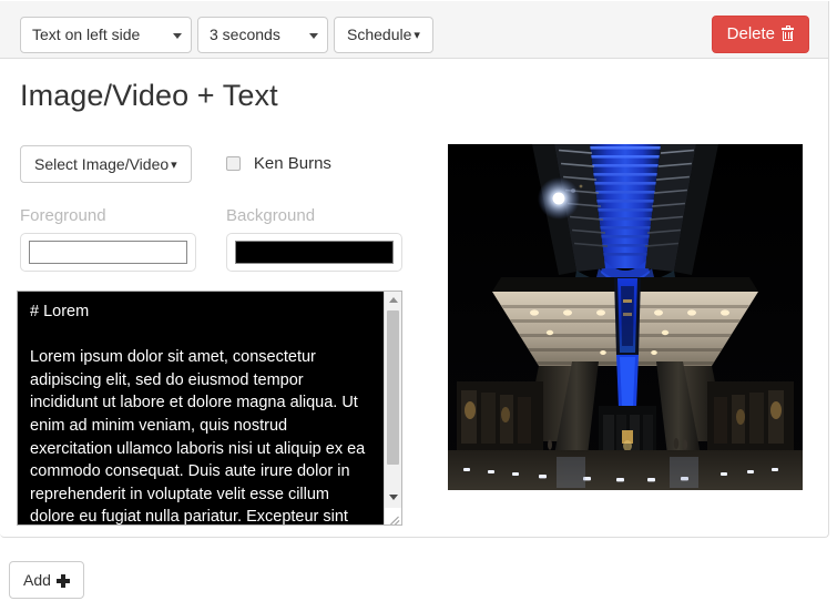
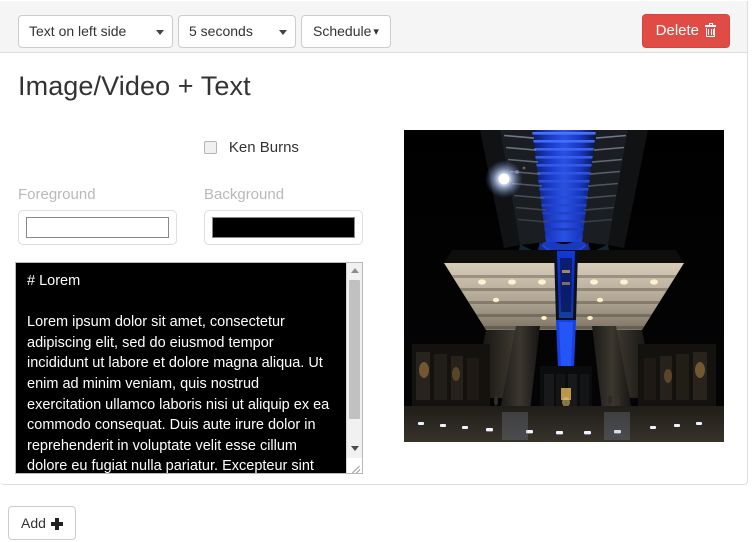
  Text on left side
- 3 seconds
+ 5 seconds
  Schedule ▾
  Delete
  Image/Video + Text
- Select Image/Video ▾
  Ken Burns
  Foreground
  Background
  # Lorem
  Add
